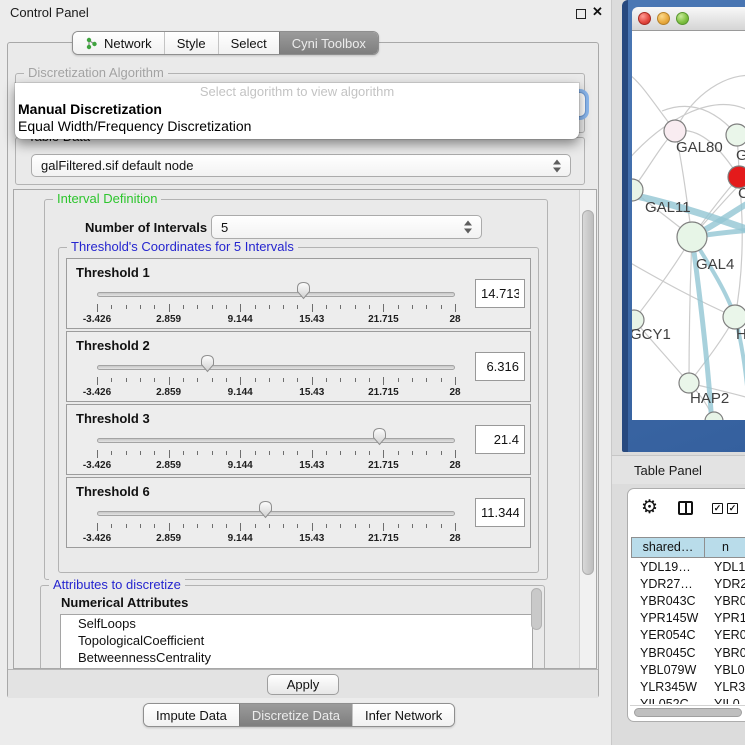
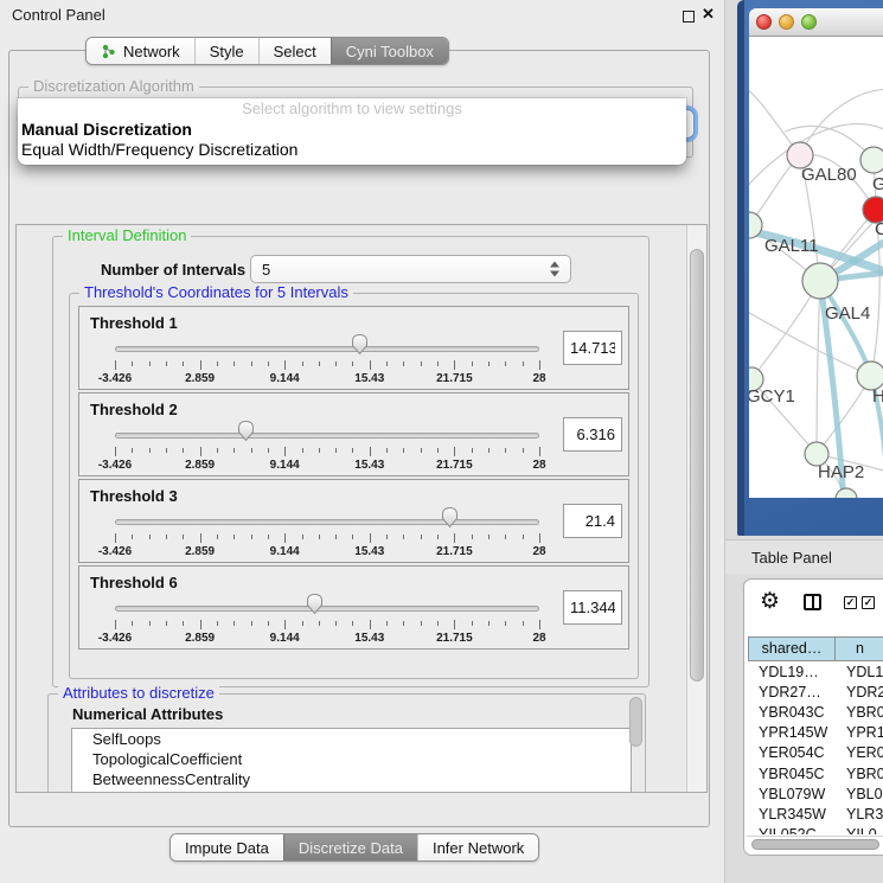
  Control Panel
  ✕
  Network
  Style
  Select
  Cyni Toolbox
  Discretization Algorithm
- Select algorithm to view algorithm
+ Select algorithm to view settings
  Manual Discretization
  Equal Width/Frequency Discretization
- galFiltered.sif default node
  Interval Definition
  Number of Intervals
  5
  Threshold's Coordinates for 5 Intervals
  Threshold 1
  -3.426
  2.859
  9.144
  15.43
  21.715
  28
  14.713
  Threshold 2
  -3.426
  2.859
  9.144
  15.43
  21.715
  28
  6.316
  Threshold 3
  -3.426
  2.859
  9.144
  15.43
  21.715
  28
  21.4
  Threshold 6
  -3.426
  2.859
  9.144
  15.43
  21.715
  28
  11.344
  Attributes to discretize
  Numerical Attributes
  SelfLoops
  TopologicalCoefficient
  BetweennessCentrality
- Apply
  Impute Data
  Discretize Data
  Infer Network
  GAL80
  C
  GAL11
  GAL4
  GCY1
  H
  HAP2
  Table Panel
  ⚙
  ✓
  ✓
  shared…
  n
  YDL19…
  YDL1
  YDR27…
  YDR2
  YBR043C
  YBR0
  YPR145W
  YPR1
  YER054C
  YER0
  YBR045C
  YBR0
  YBL079W
  YBL0
  YLR345W
  YLR3
